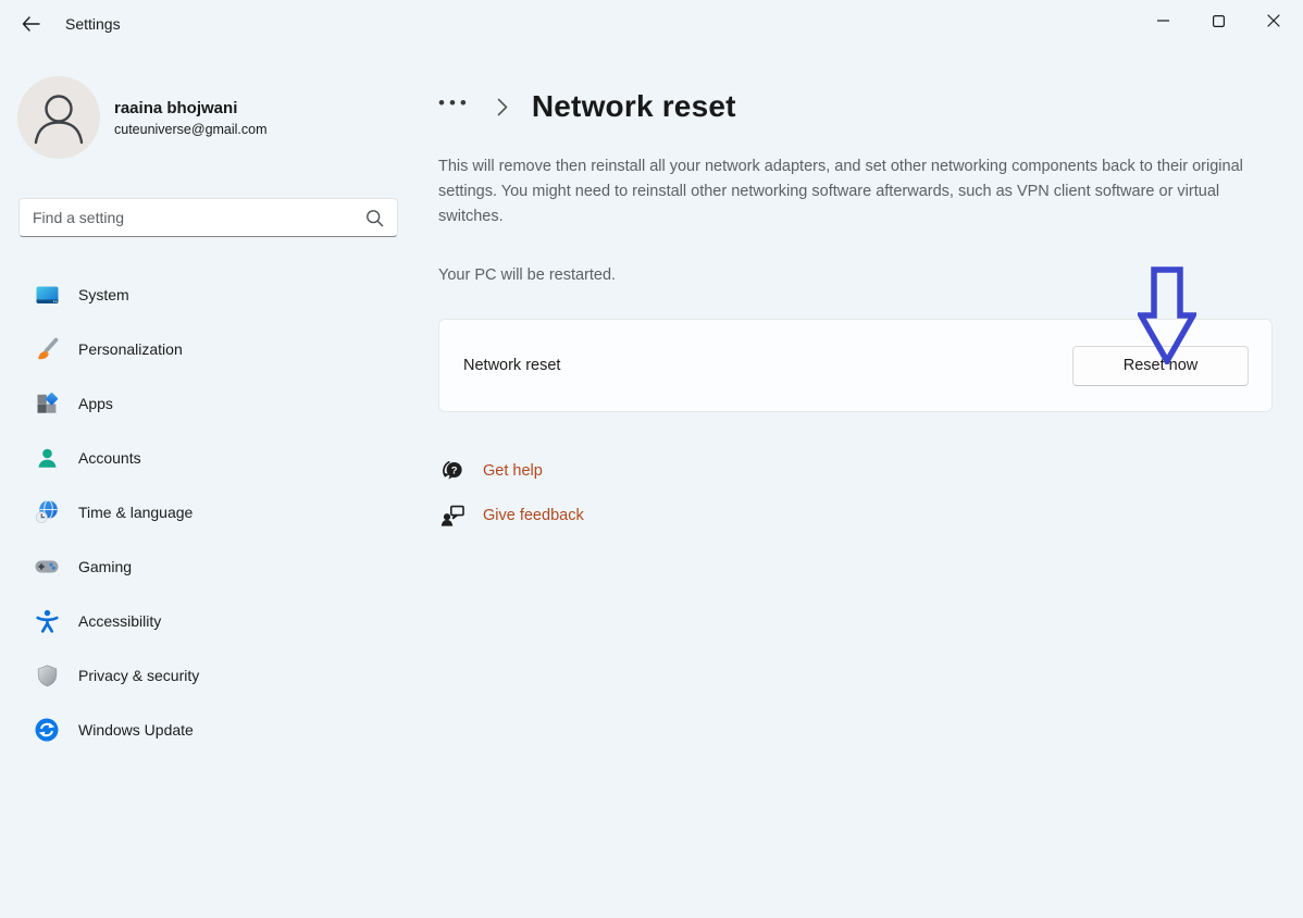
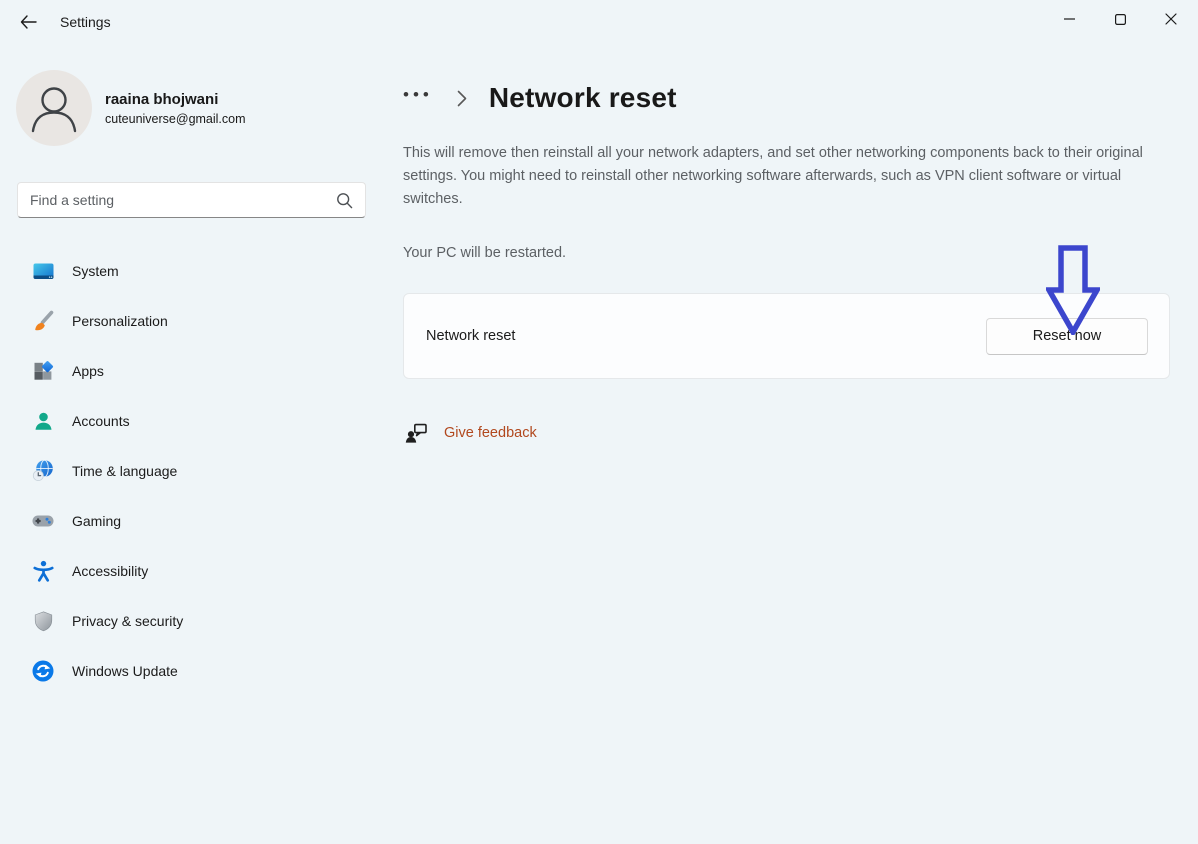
  Settings
  raaina bhojwani
  cuteuniverse@gmail.com
  Find a setting
  System
  Personalization
  Apps
  Accounts
  Time & language
  Gaming
  Accessibility
  Privacy & security
  Windows Update
  •••
  Network reset
  This will remove then reinstall all your network adapters, and set other networking components back to their original settings. You might need to reinstall other networking software afterwards, such as VPN client software or virtual switches.
  Your PC will be restarted.
  Network reset
  Reset now
- ?
- Get help
  Give feedback
